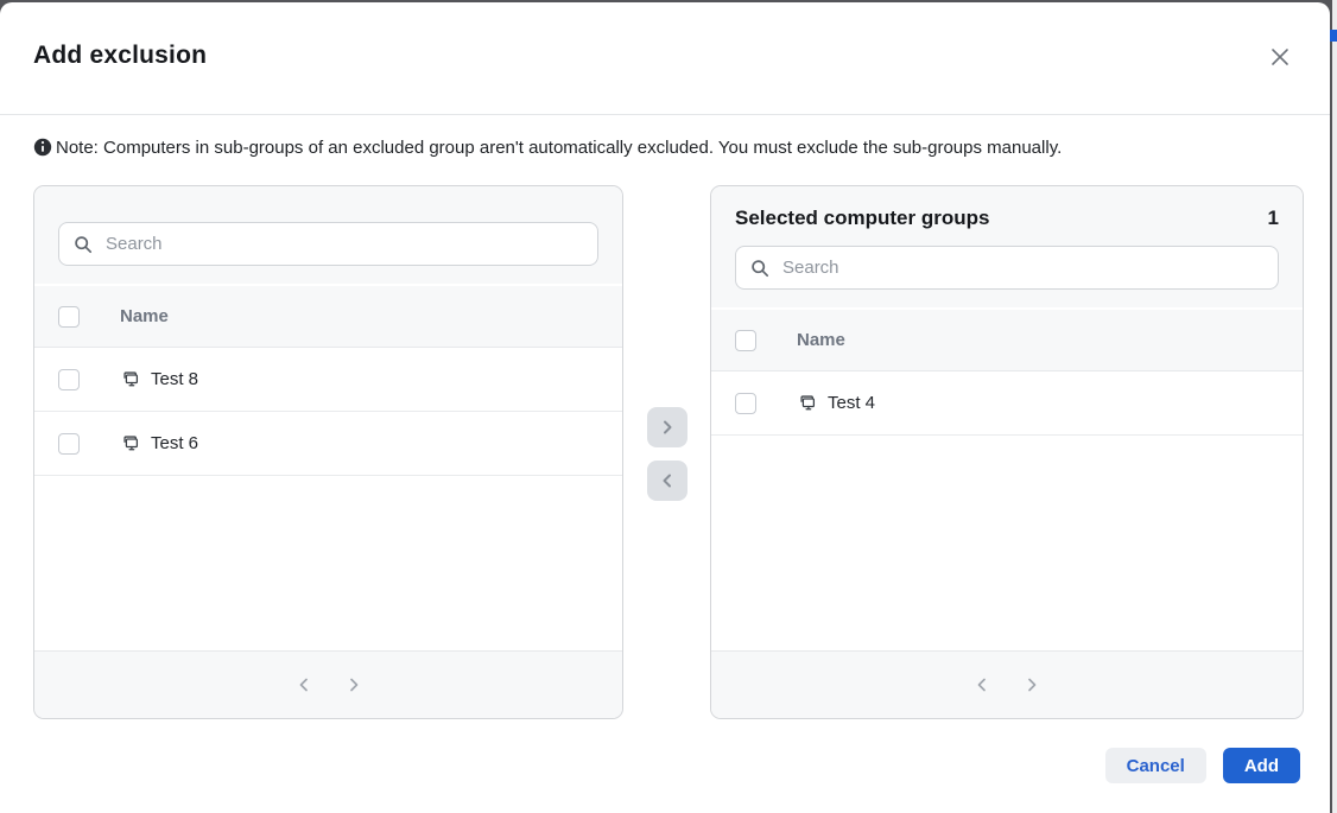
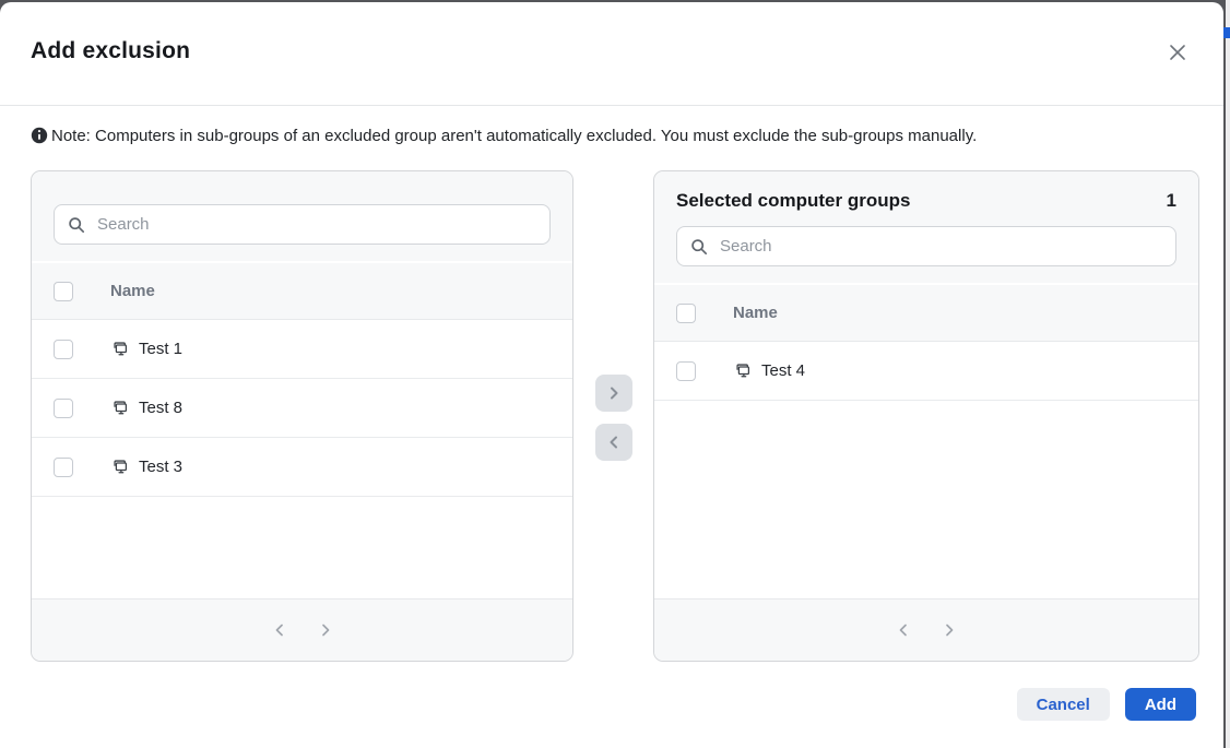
  Add exclusion
  Note: Computers in sub-groups of an excluded group aren't automatically excluded. You must exclude the sub-groups manually.
  Search
  Name
+ Test 1
  Test 8
- Test 6
+ Test 3
  Selected computer groups
  1
  Search
  Name
  Test 4
  Cancel
  Add
